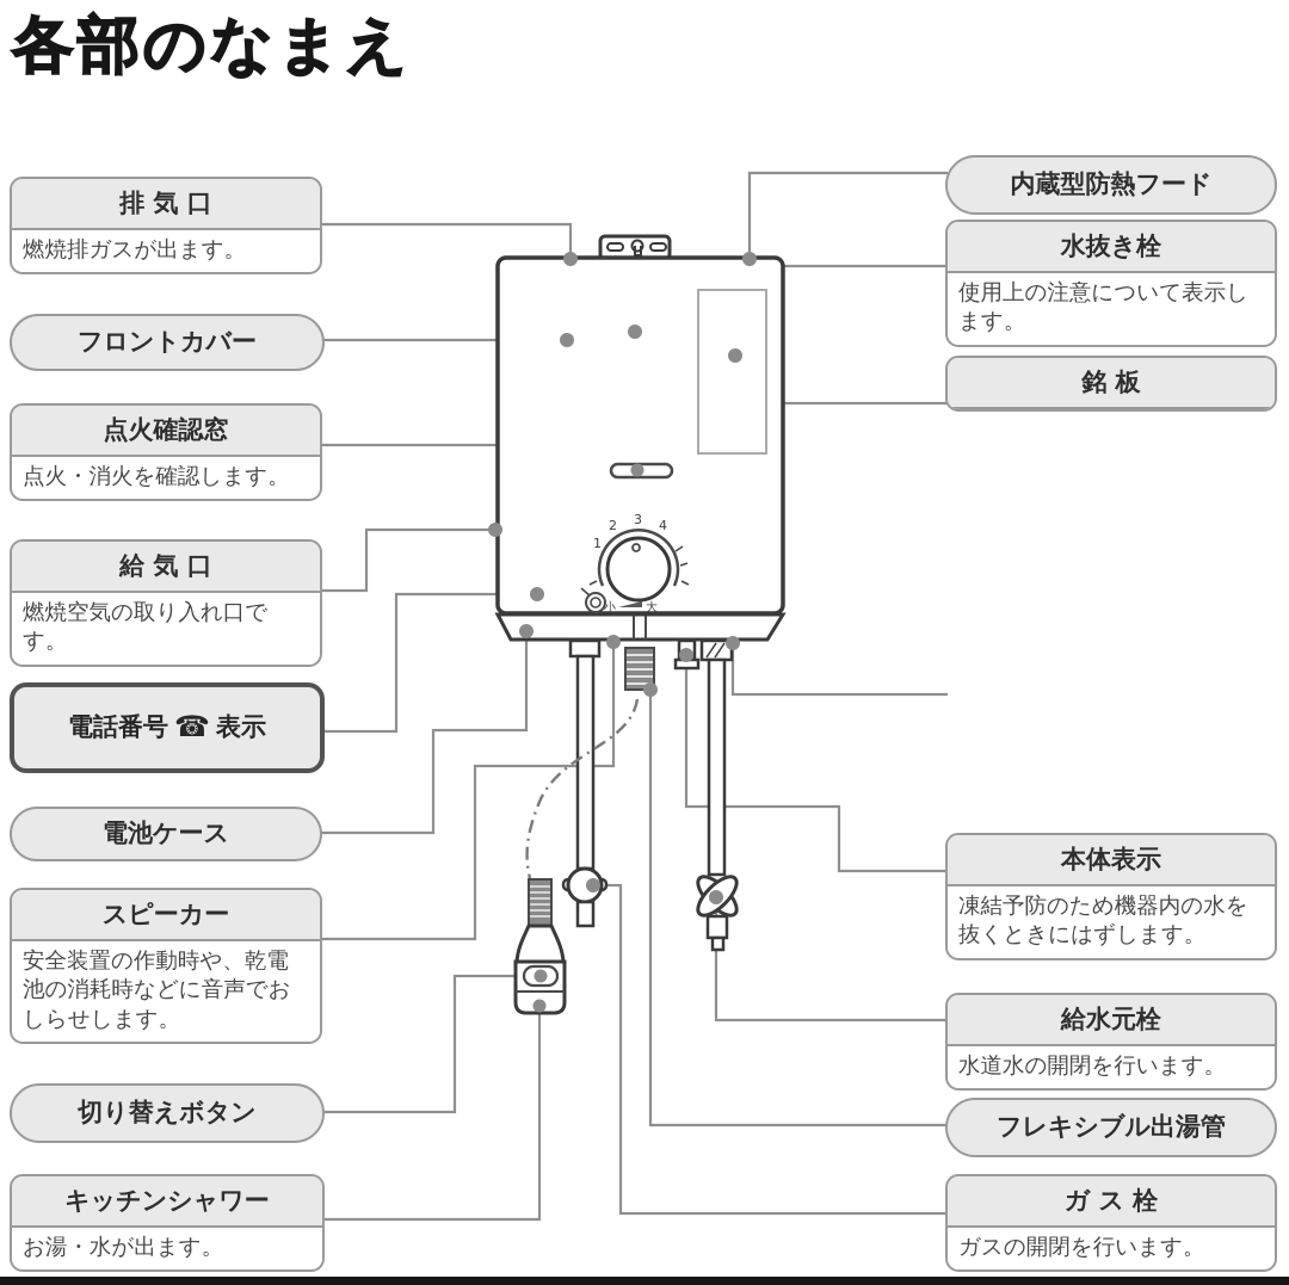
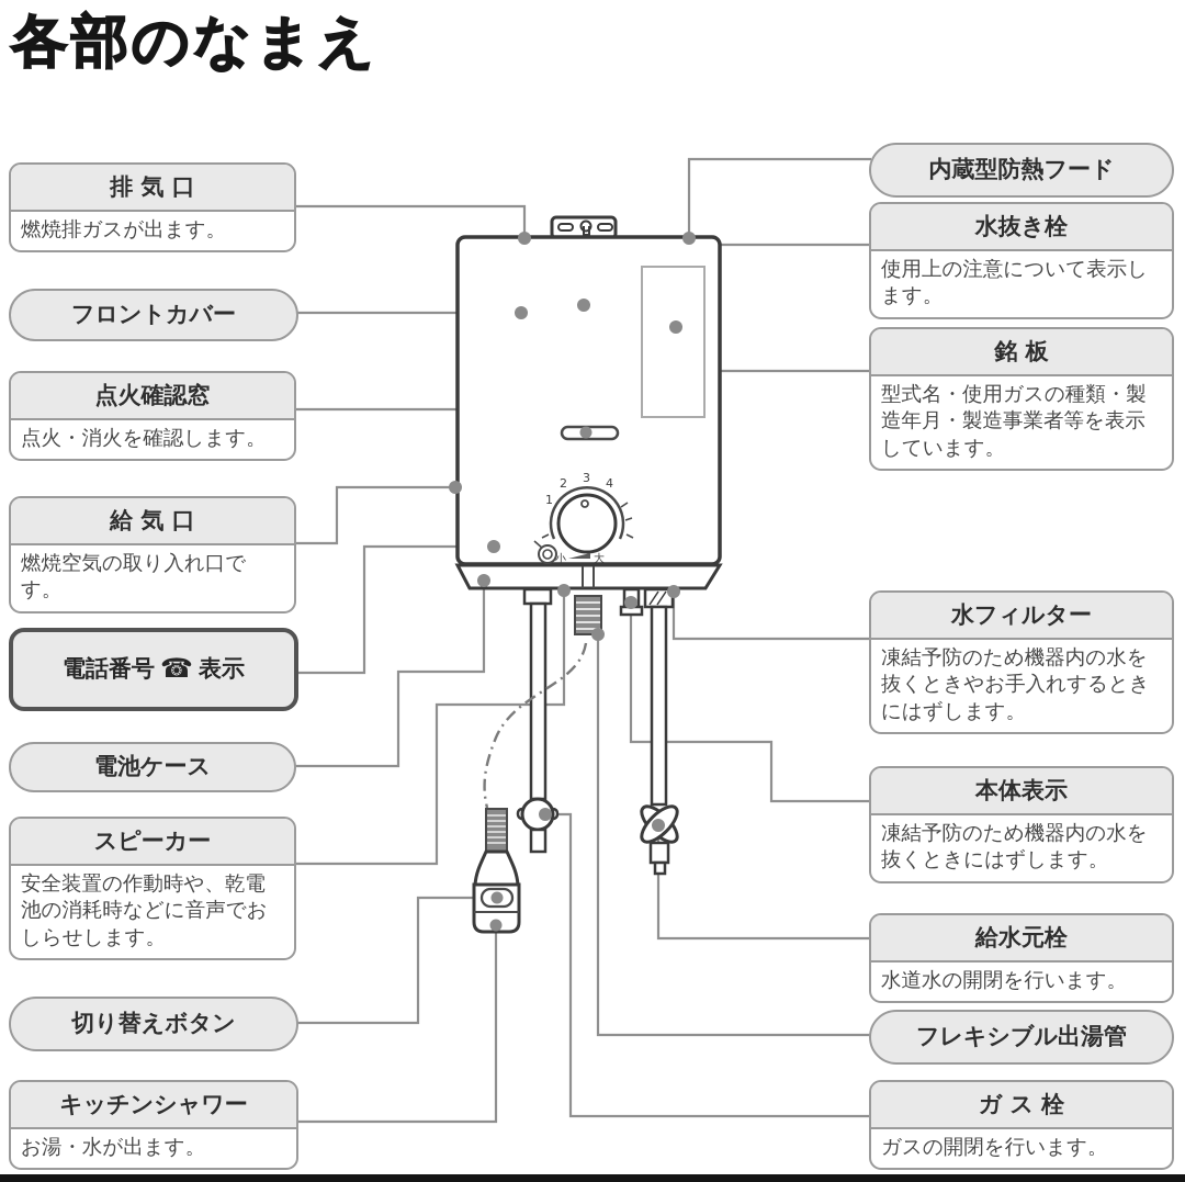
  各部のなまえ
  1
  2
  3
  4
  小
  大
  排 気 口
  燃焼排ガスが出ます。
  フロントカバー
  点火確認窓
  点火・消火を確認します。
  給 気 口
  燃焼空気の取り入れ口です。
  電話番号
  ☎
  表示
  電池ケース
  スピーカー
  安全装置の作動時や、乾電池の消耗時などに音声でおしらせします。
  切り替えボタン
  キッチンシャワー
  お湯・水が出ます。
  内蔵型防熱フード
  水抜き栓
  使用上の注意について表示します。
  銘 板
+ 型式名・使用ガスの種類・製造年月・製造事業者等を表示しています。
+ 水フィルター
+ 凍結予防のため機器内の水を抜くときやお手入れするときにはずします。
  本体表示
  凍結予防のため機器内の水を抜くときにはずします。
  給水元栓
  水道水の開閉を行います。
  フレキシブル出湯管
  ガ ス 栓
  ガスの開閉を行います。
